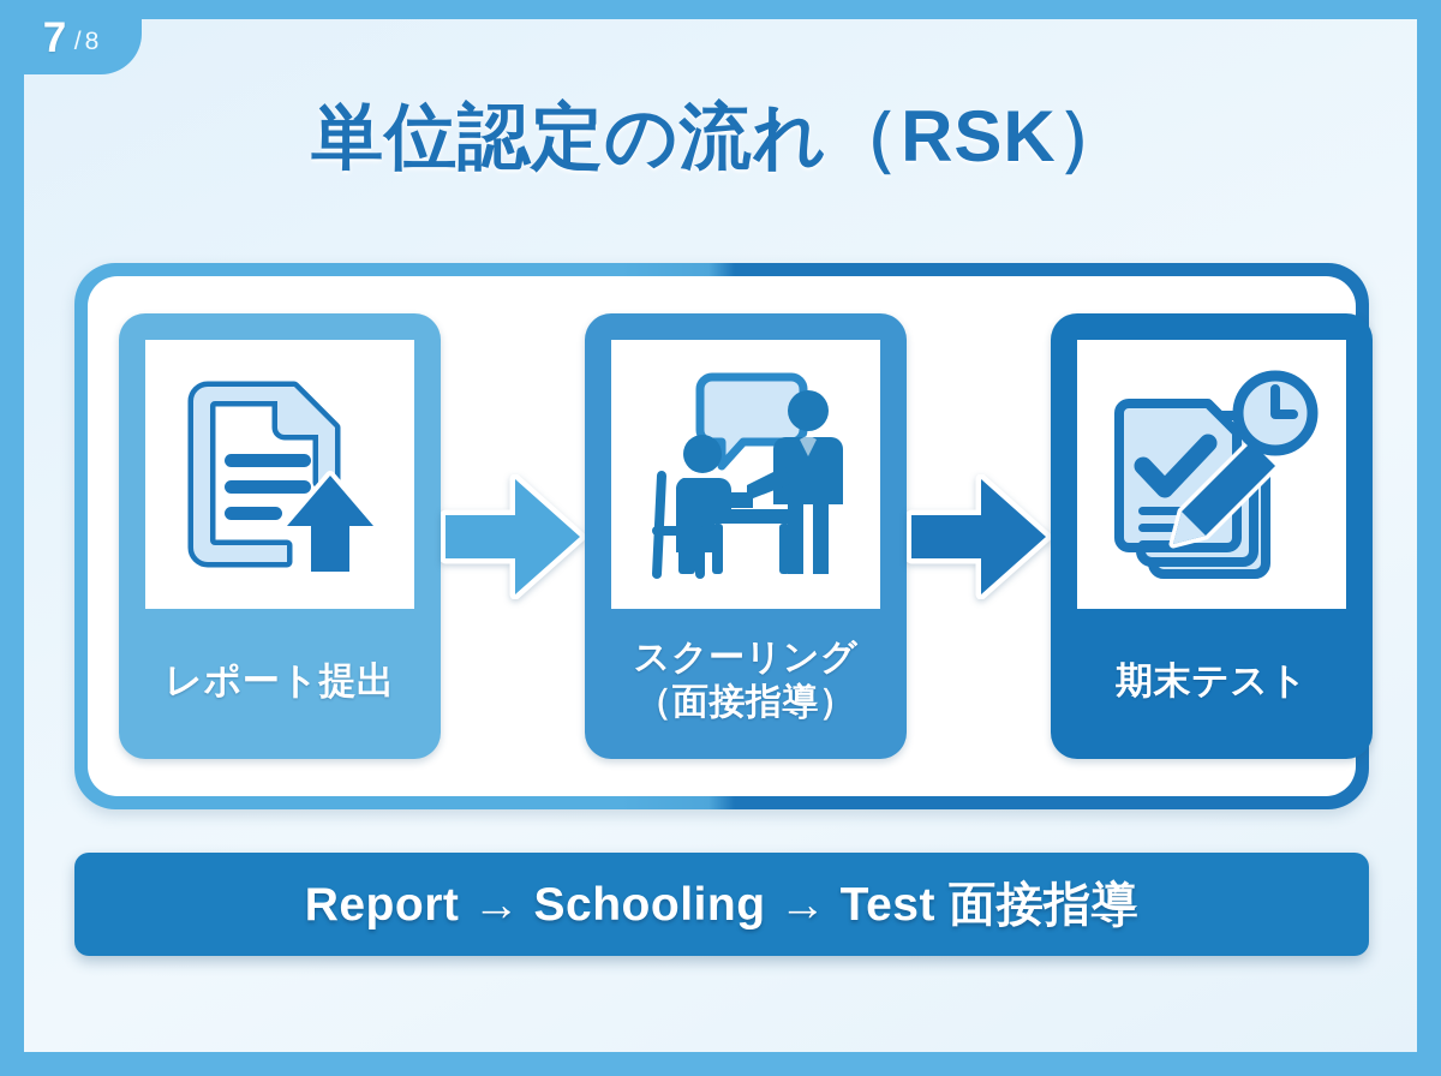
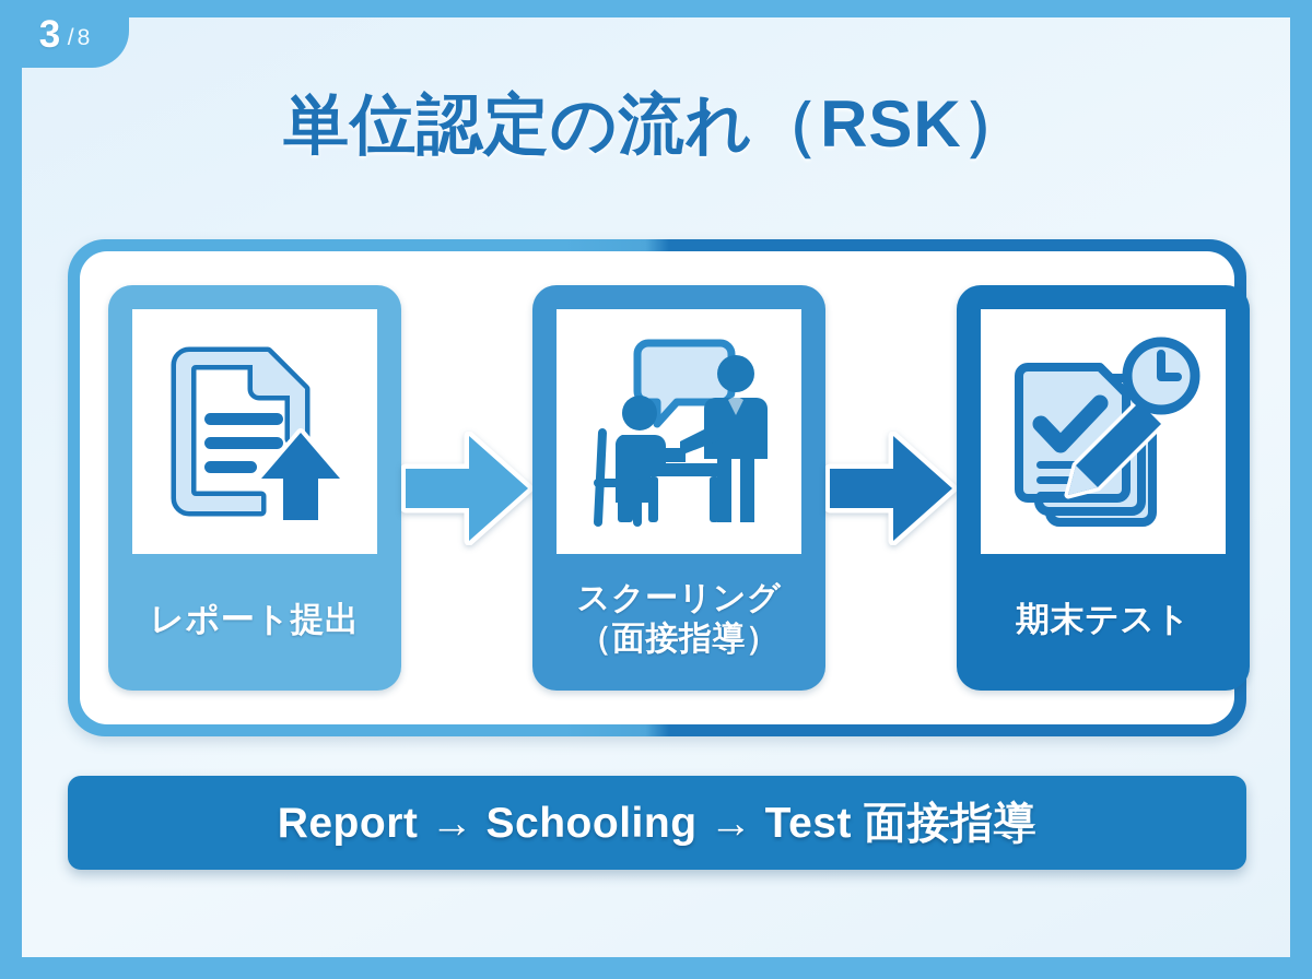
- 7
+ 3
  /
  8
  単位認定の流れ（RSK）
  レポート提出
  スクーリング
  （面接指導）
  期末テスト
  Report → Schooling → Test 面接指導
